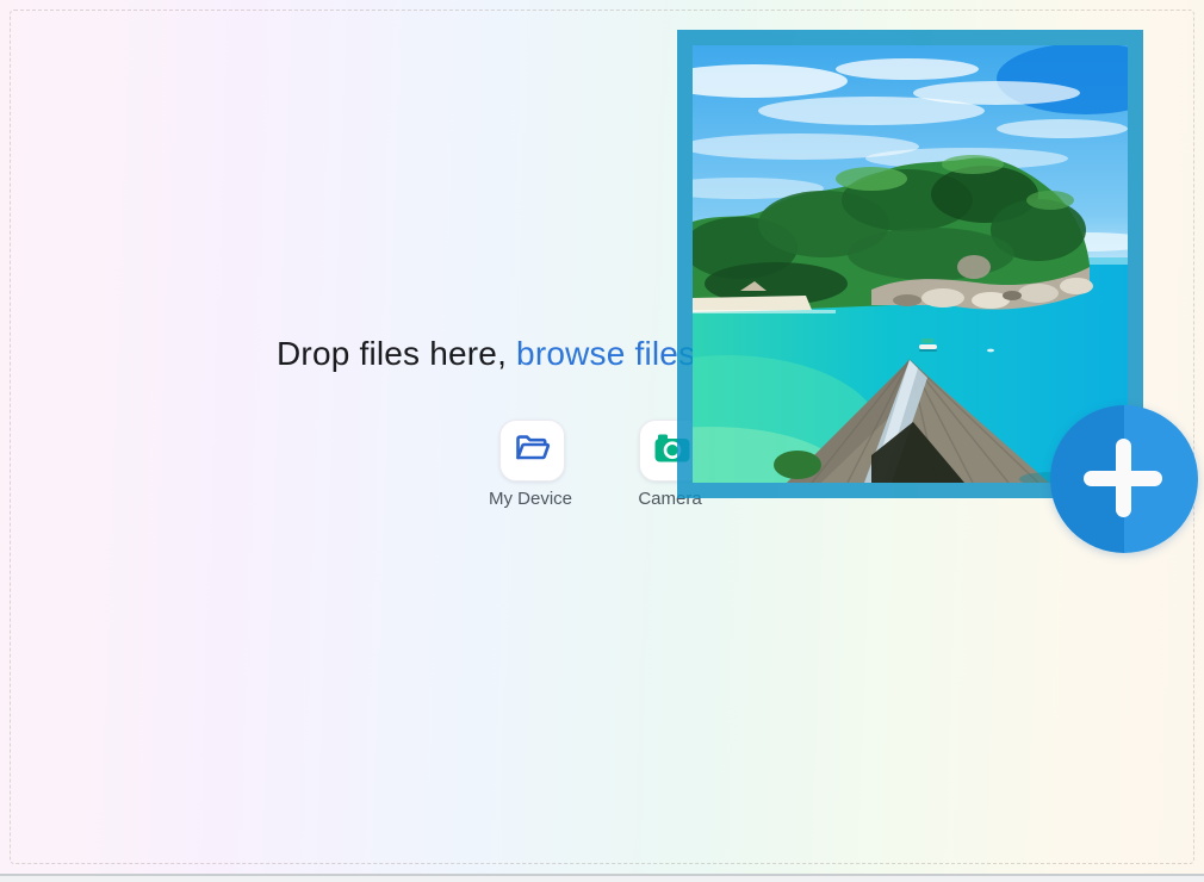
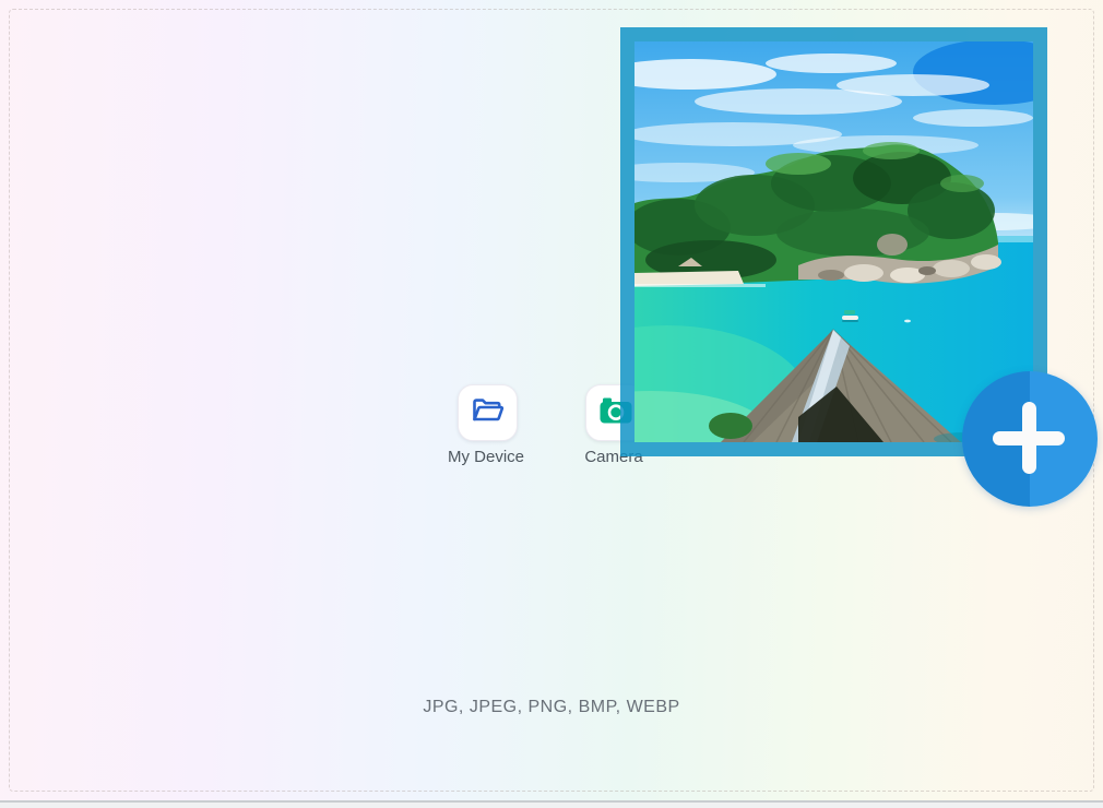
- Drop files here, browse files
  My Device
  Camera
+ JPG, JPEG, PNG, BMP, WEBP
